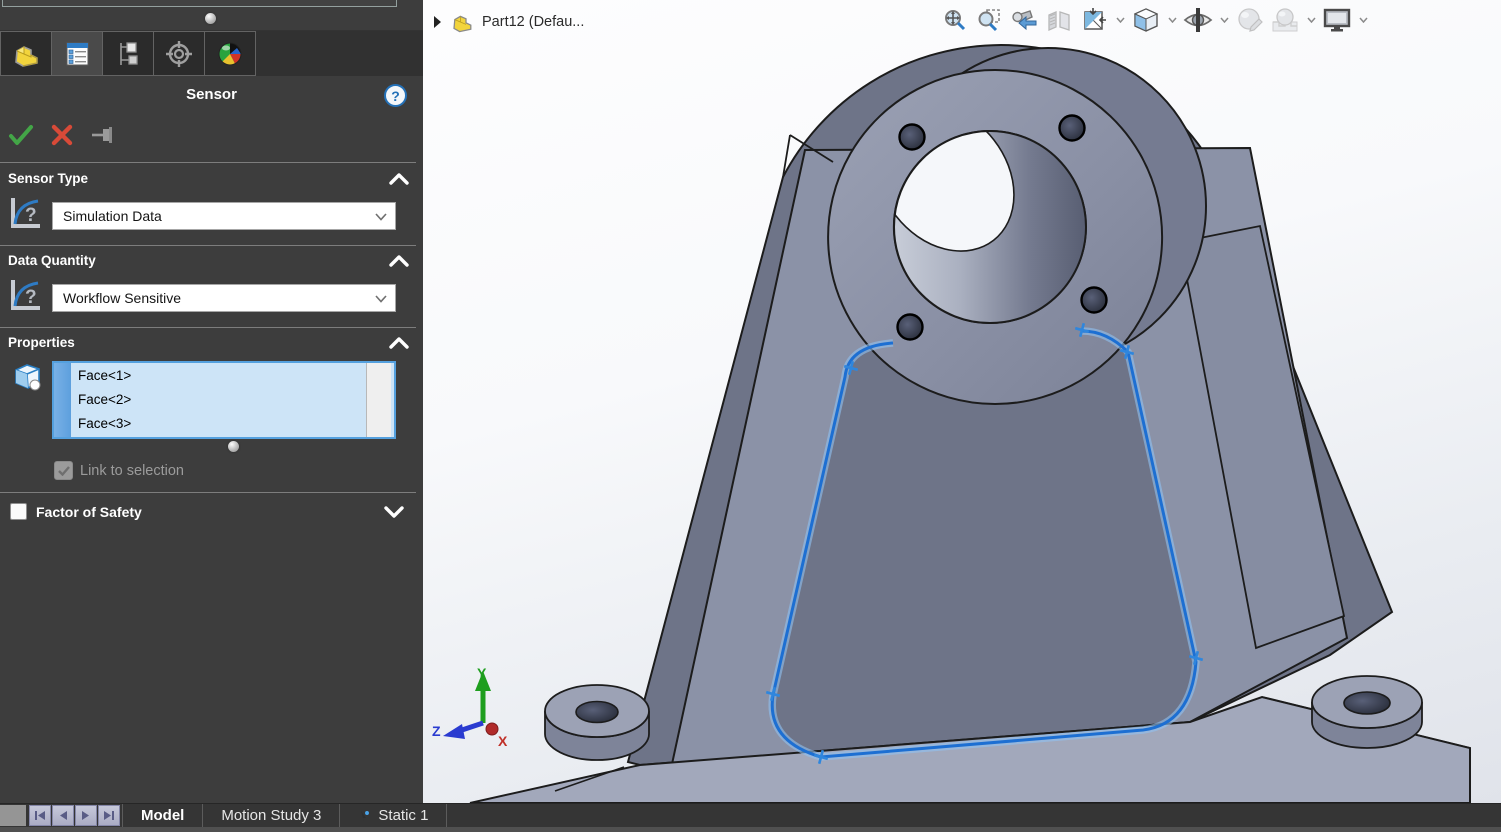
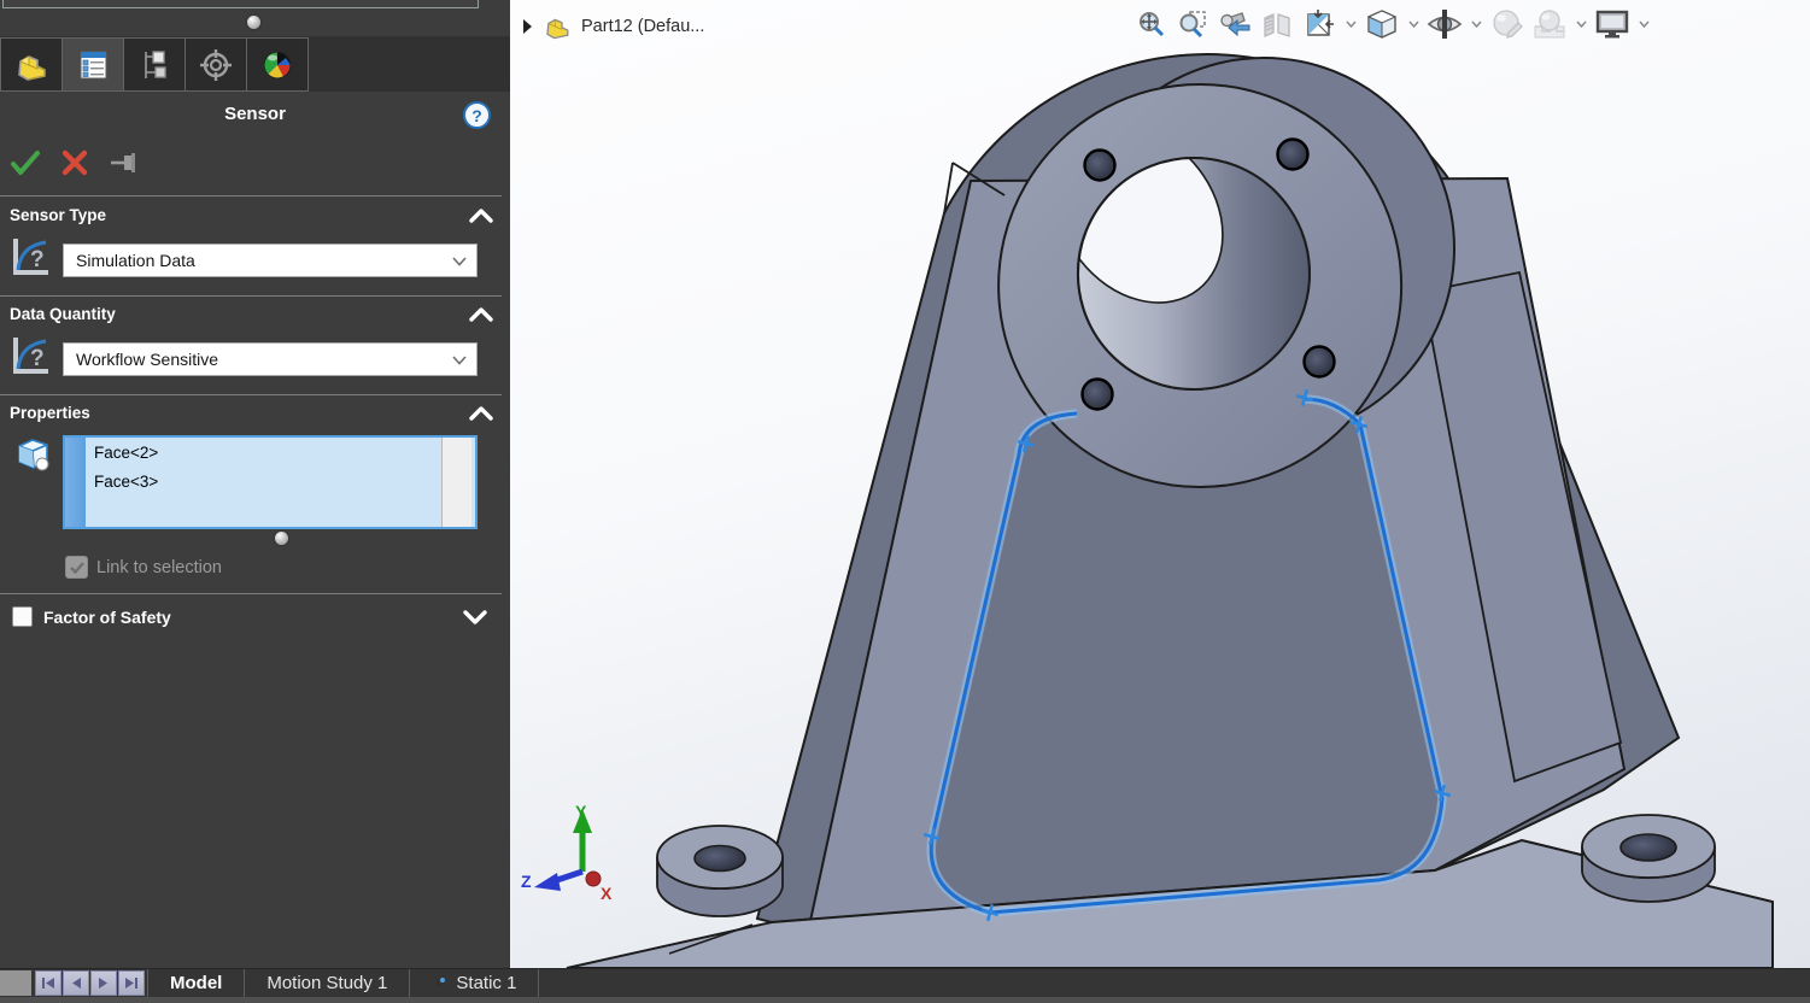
  Sensor
  ?
  Sensor Type
  ?
  Simulation Data
  Data Quantity
  ?
  Workflow Sensitive
  Properties
- Face<1>
  Face<2>
  Face<3>
  Link to selection
  Factor of Safety
  Part12 (Defau...
  Y
  Z
  X
  Model
- Motion Study 3
+ Motion Study 1
  Static 1
